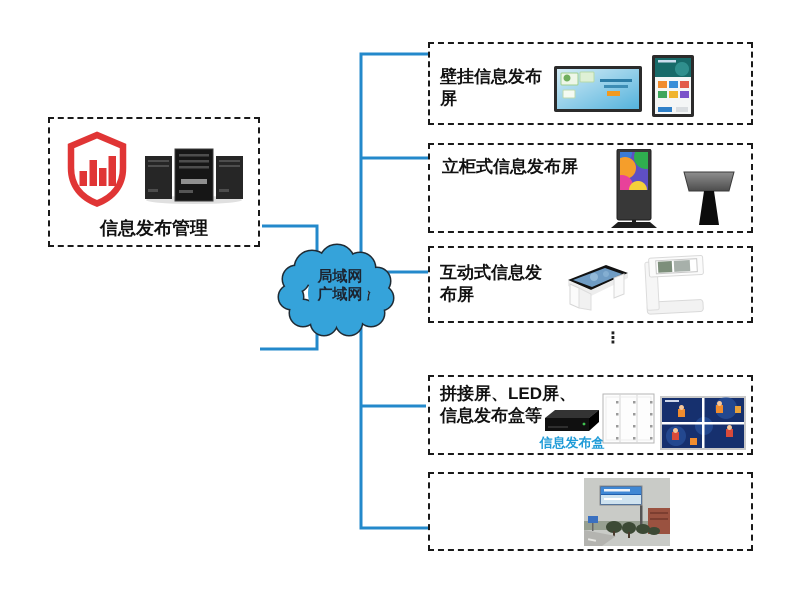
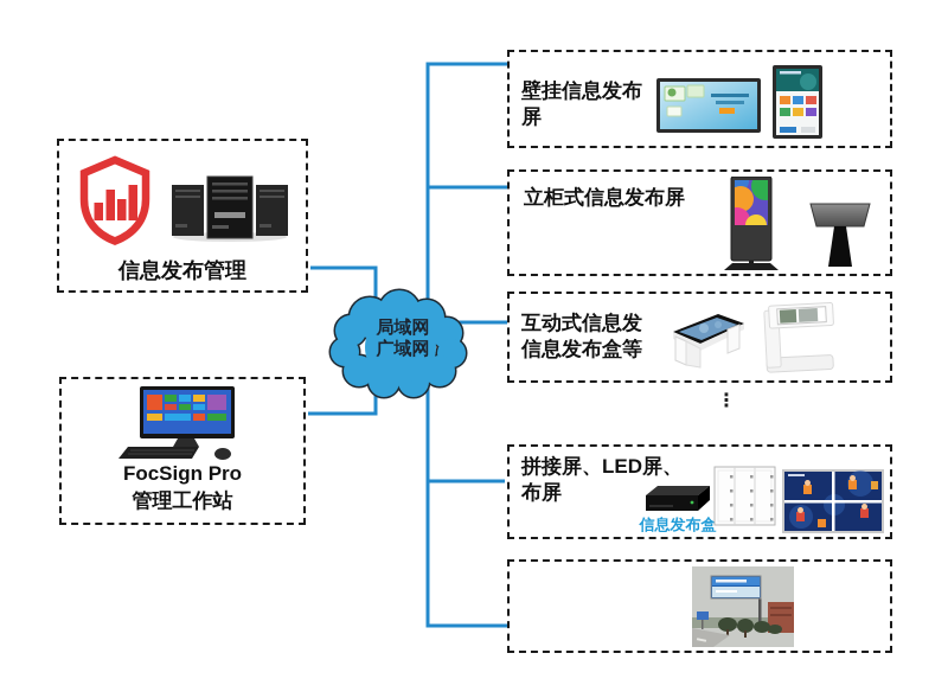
  局域网
  广域网
  信息发布管理
+ FocSign Pro
+ 管理工作站
  壁挂信息发布
  屏
  立柜式信息发布屏
  互动式信息发
- 布屏
+ 信息发布盒等
  ⋮
  拼接屏、LED屏、
- 信息发布盒等
+ 布屏
  信息发布盒
